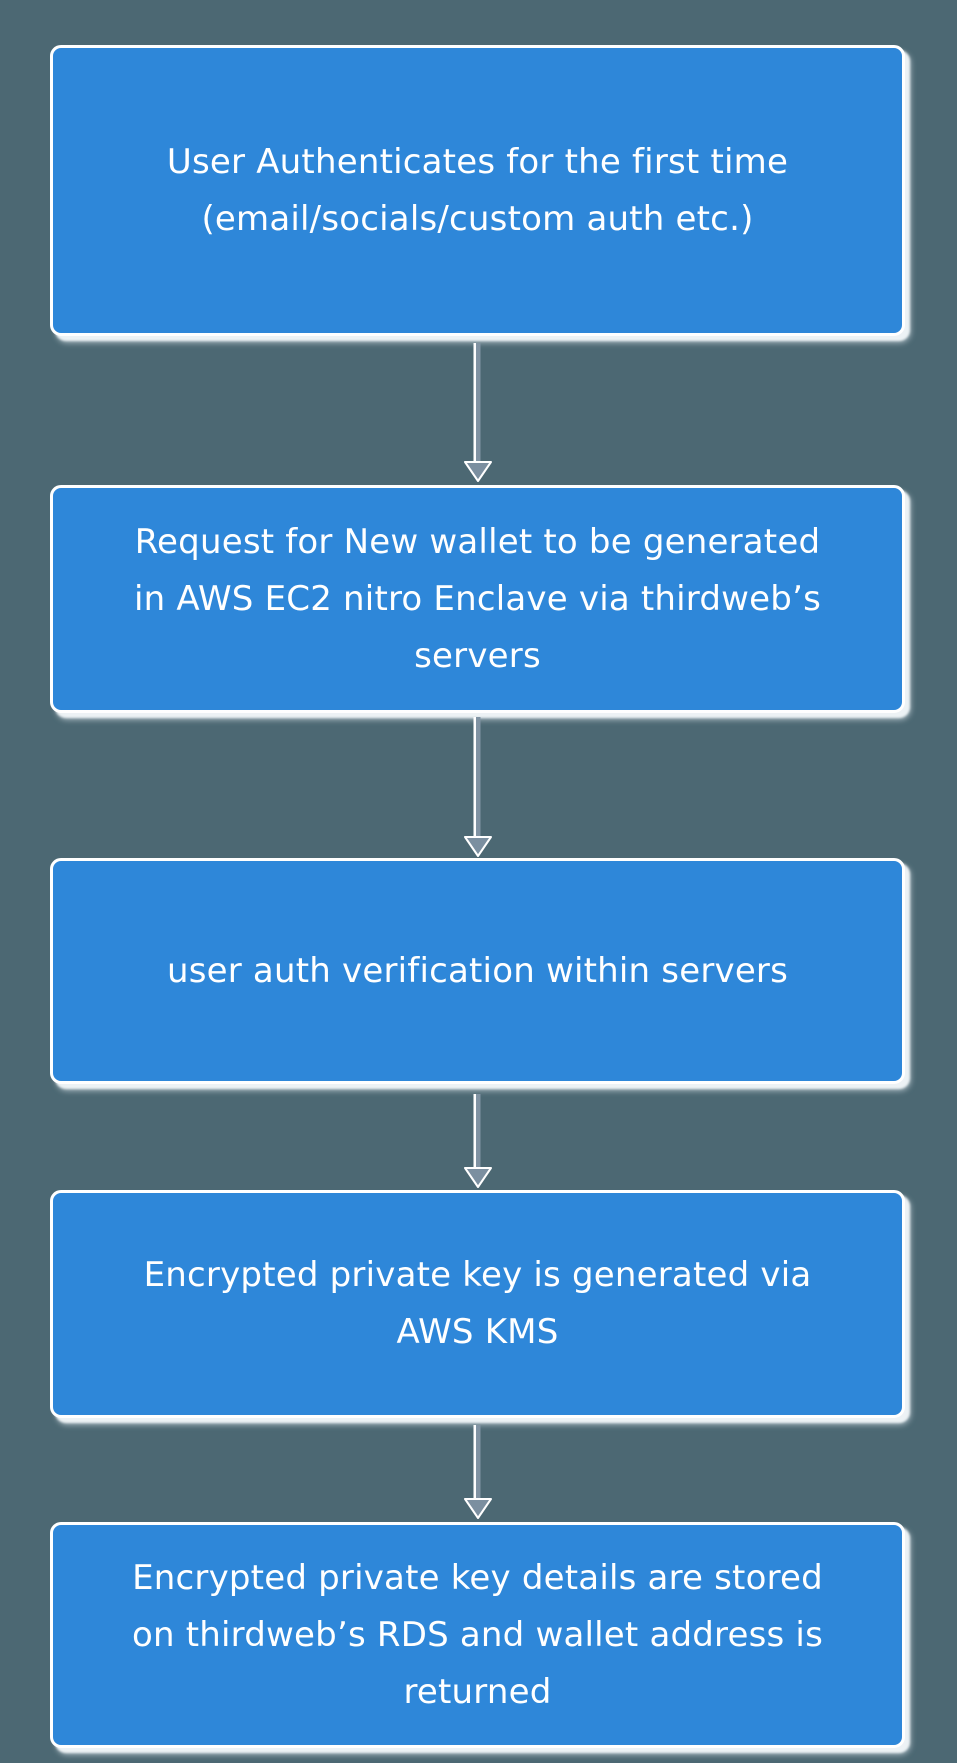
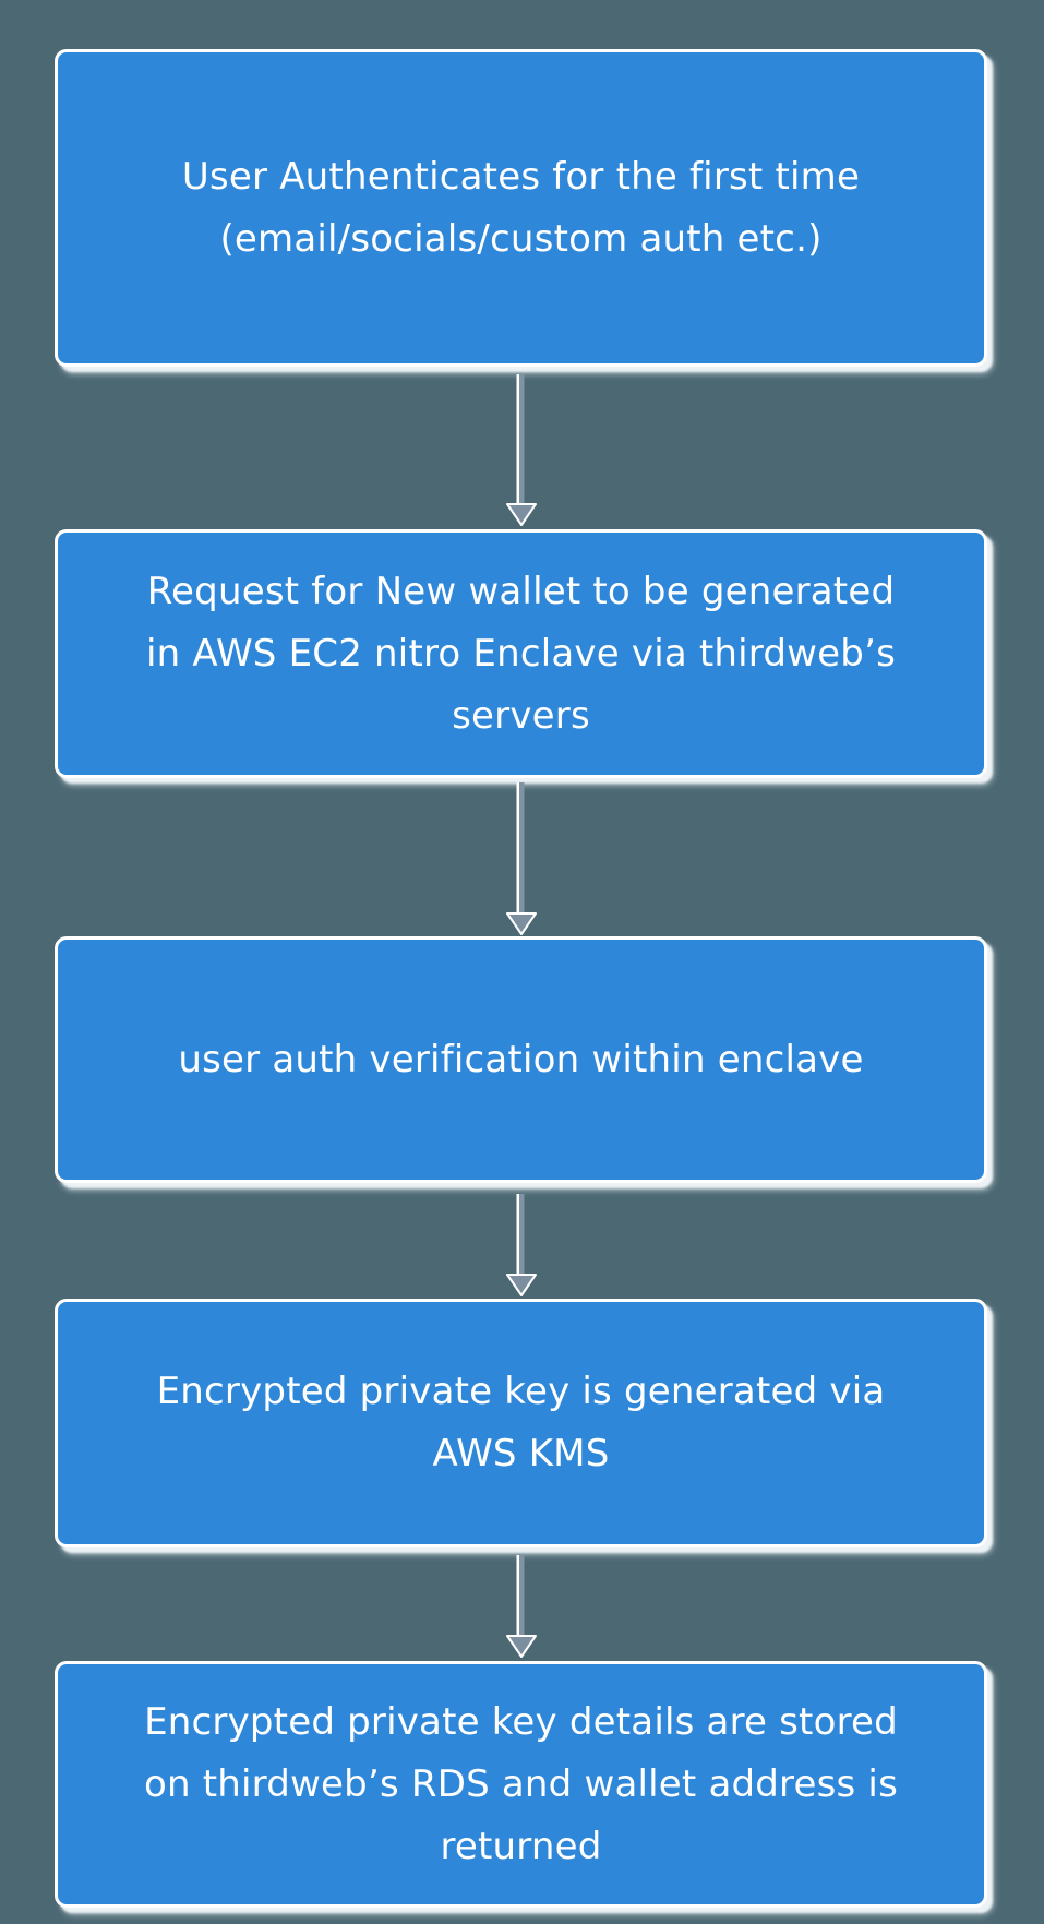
  User Authenticates for the first time
  (email/socials/custom auth etc.)
  Request for New wallet to be generated
  in AWS EC2 nitro Enclave via thirdweb’s
  servers
- user auth verification within servers
+ user auth verification within enclave
  Encrypted private key is generated via
  AWS KMS
  Encrypted private key details are stored
  on thirdweb’s RDS and wallet address is
  returned
